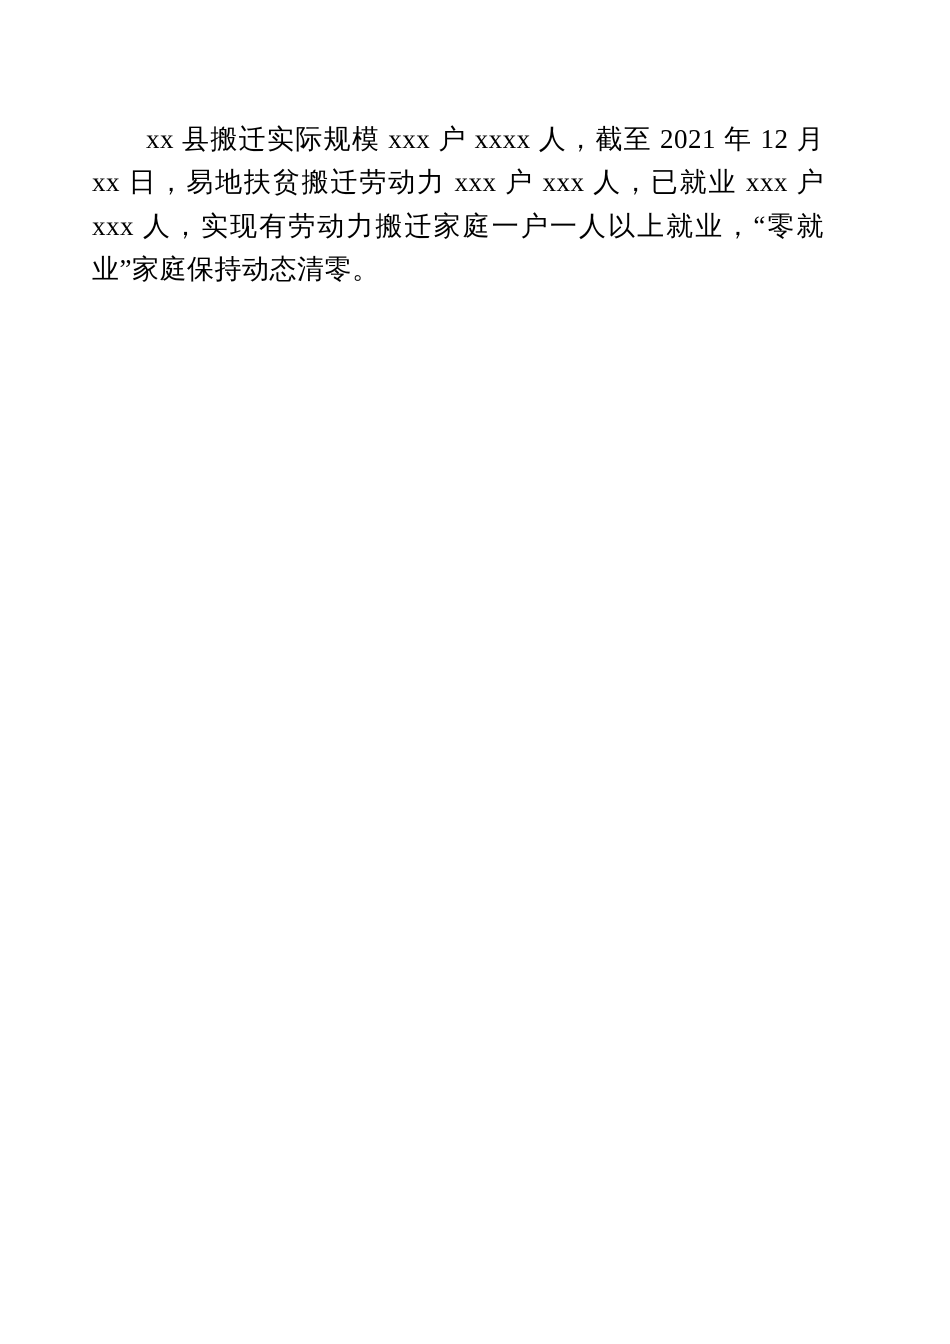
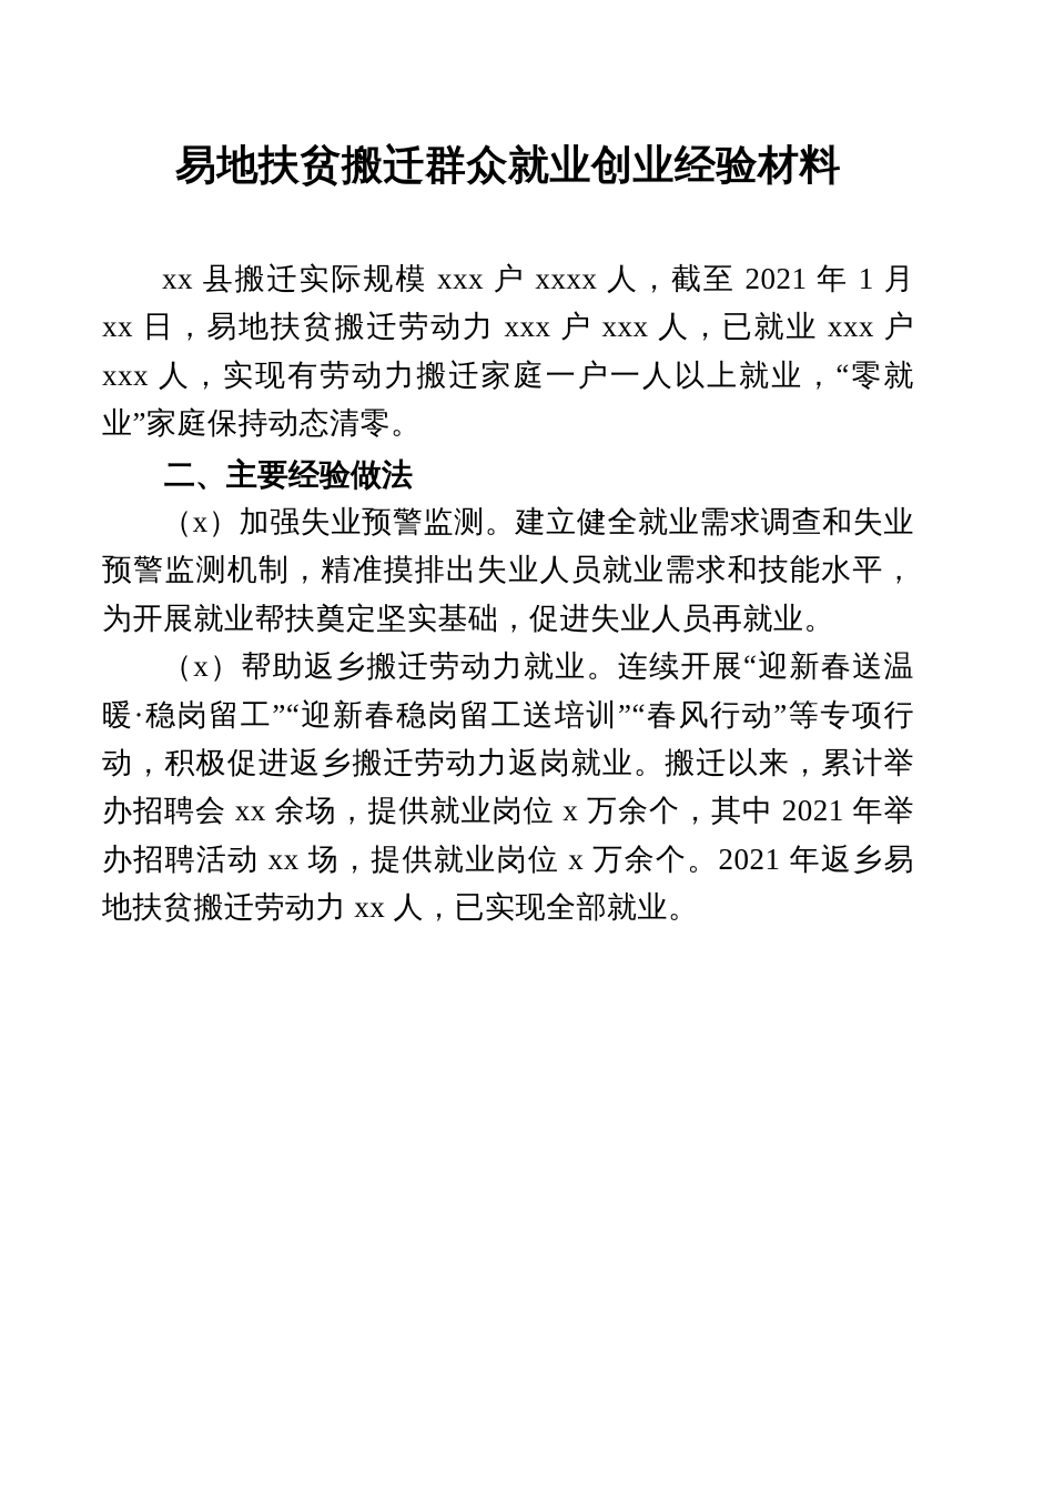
+ 易地扶贫搬迁群众就业创业经验材料
- xx 县搬迁实际规模 xxx 户 xxxx 人，截至 2021 年 12 月 xx 日，易地扶贫搬迁劳动力 xxx 户 xxx 人，已就业 xxx 户 xxx 人，实现有劳动力搬迁家庭一户一人以上就业，“零就业”家庭保持动态清零。
+ xx 县搬迁实际规模 xxx 户 xxxx 人，截至 2021 年 1 月 xx 日，易地扶贫搬迁劳动力 xxx 户 xxx 人，已就业 xxx 户 xxx 人，实现有劳动力搬迁家庭一户一人以上就业，“零就业”家庭保持动态清零。
+ 二、主要经验做法
+ （x）加强失业预警监测。建立健全就业需求调查和失业预警监测机制，精准摸排出失业人员就业需求和技能水平，为开展就业帮扶奠定坚实基础，促进失业人员再就业。
+ （x）帮助返乡搬迁劳动力就业。连续开展“迎新春送温暖·稳岗留工”“迎新春稳岗留工送培训”“春风行动”等专项行动，积极促进返乡搬迁劳动力返岗就业。搬迁以来，累计举办招聘会 xx 余场，提供就业岗位 x 万余个，其中 2021 年举办招聘活动 xx 场，提供就业岗位 x 万余个。2021 年返乡易地扶贫搬迁劳动力 xx 人，已实现全部就业。
